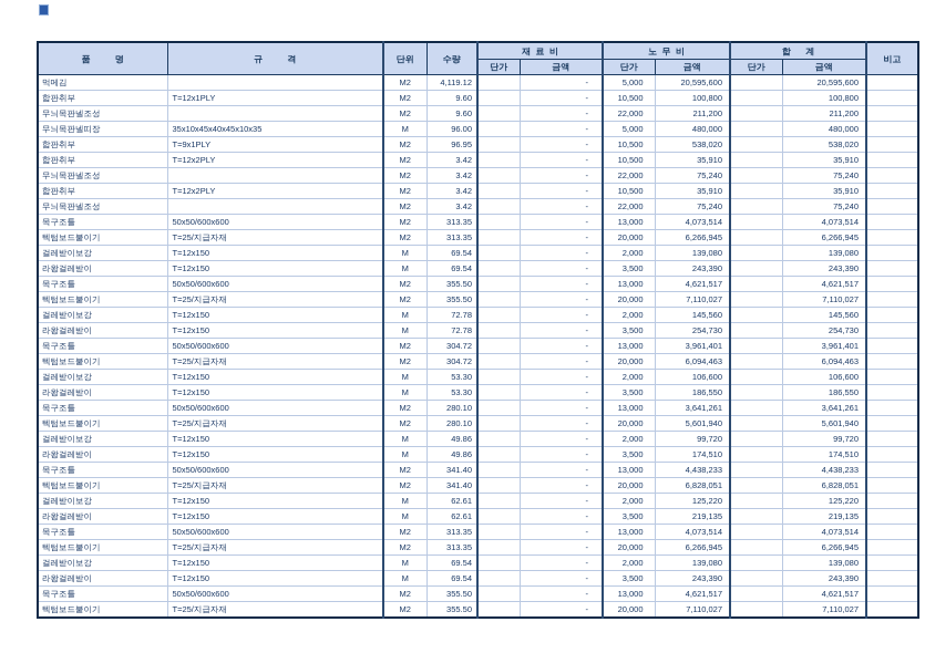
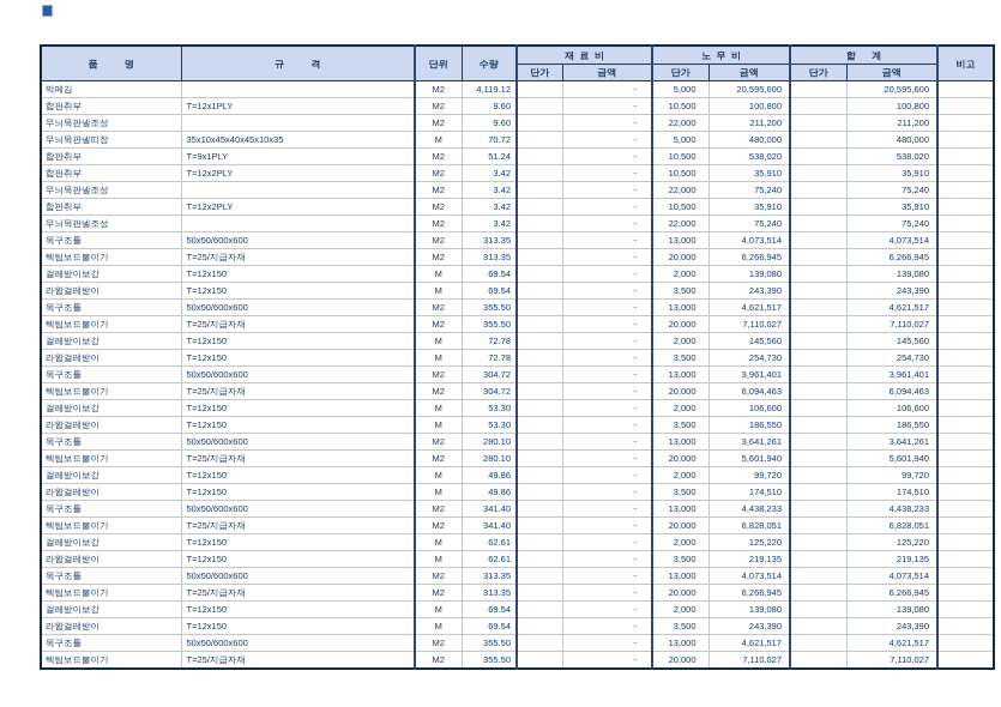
  품 명	규 격	단위	수량	재 료 비	노 무 비	합 계	비고
  단가	금액	단가	금액	단가	금액
  먹메김		M2	4,119.12		-	5,000	20,595,600		20,595,600
  합판취부	T=12x1PLY	M2	9.60		-	10,500	100,800		100,800
  무늬목판넬조성		M2	9.60		-	22,000	211,200		211,200
- 무늬목판넬띠장	35x10x45x40x45x10x35	M	96.00		-	5,000	480,000		480,000
+ 무늬목판넬띠장	35x10x45x40x45x10x35	M	70.72		-	5,000	480,000		480,000
- 합판취부	T=9x1PLY	M2	96.95		-	10,500	538,020		538,020
+ 합판취부	T=9x1PLY	M2	51.24		-	10,500	538,020		538,020
  합판취부	T=12x2PLY	M2	3.42		-	10,500	35,910		35,910
  무늬목판넬조성		M2	3.42		-	22,000	75,240		75,240
  합판취부	T=12x2PLY	M2	3.42		-	10,500	35,910		35,910
  무늬목판넬조성		M2	3.42		-	22,000	75,240		75,240
  목구조틀	50x50/600x600	M2	313.35		-	13,000	4,073,514		4,073,514
  텍텀보드붙이기	T=25/지급자재	M2	313.35		-	20,000	6,266,945		6,266,945
  걸레받이보강	T=12x150	M	69.54		-	2,000	139,080		139,080
  라왕걸레받이	T=12x150	M	69.54		-	3,500	243,390		243,390
  목구조틀	50x50/600x600	M2	355.50		-	13,000	4,621,517		4,621,517
  텍텀보드붙이기	T=25/지급자재	M2	355.50		-	20,000	7,110,027		7,110,027
  걸레받이보강	T=12x150	M	72.78		-	2,000	145,560		145,560
  라왕걸레받이	T=12x150	M	72.78		-	3,500	254,730		254,730
  목구조틀	50x50/600x600	M2	304.72		-	13,000	3,961,401		3,961,401
  텍텀보드붙이기	T=25/지급자재	M2	304.72		-	20,000	6,094,463		6,094,463
  걸레받이보강	T=12x150	M	53.30		-	2,000	106,600		106,600
  라왕걸레받이	T=12x150	M	53.30		-	3,500	186,550		186,550
  목구조틀	50x50/600x600	M2	280.10		-	13,000	3,641,261		3,641,261
  텍텀보드붙이기	T=25/지급자재	M2	280.10		-	20,000	5,601,940		5,601,940
  걸레받이보강	T=12x150	M	49.86		-	2,000	99,720		99,720
  라왕걸레받이	T=12x150	M	49.86		-	3,500	174,510		174,510
  목구조틀	50x50/600x600	M2	341.40		-	13,000	4,438,233		4,438,233
  텍텀보드붙이기	T=25/지급자재	M2	341.40		-	20,000	6,828,051		6,828,051
  걸레받이보강	T=12x150	M	62.61		-	2,000	125,220		125,220
  라왕걸레받이	T=12x150	M	62.61		-	3,500	219,135		219,135
  목구조틀	50x50/600x600	M2	313.35		-	13,000	4,073,514		4,073,514
  텍텀보드붙이기	T=25/지급자재	M2	313.35		-	20,000	6,266,945		6,266,945
  걸레받이보강	T=12x150	M	69.54		-	2,000	139,080		139,080
  라왕걸레받이	T=12x150	M	69.54		-	3,500	243,390		243,390
  목구조틀	50x50/600x600	M2	355.50		-	13,000	4,621,517		4,621,517
  텍텀보드붙이기	T=25/지급자재	M2	355.50		-	20,000	7,110,027		7,110,027
